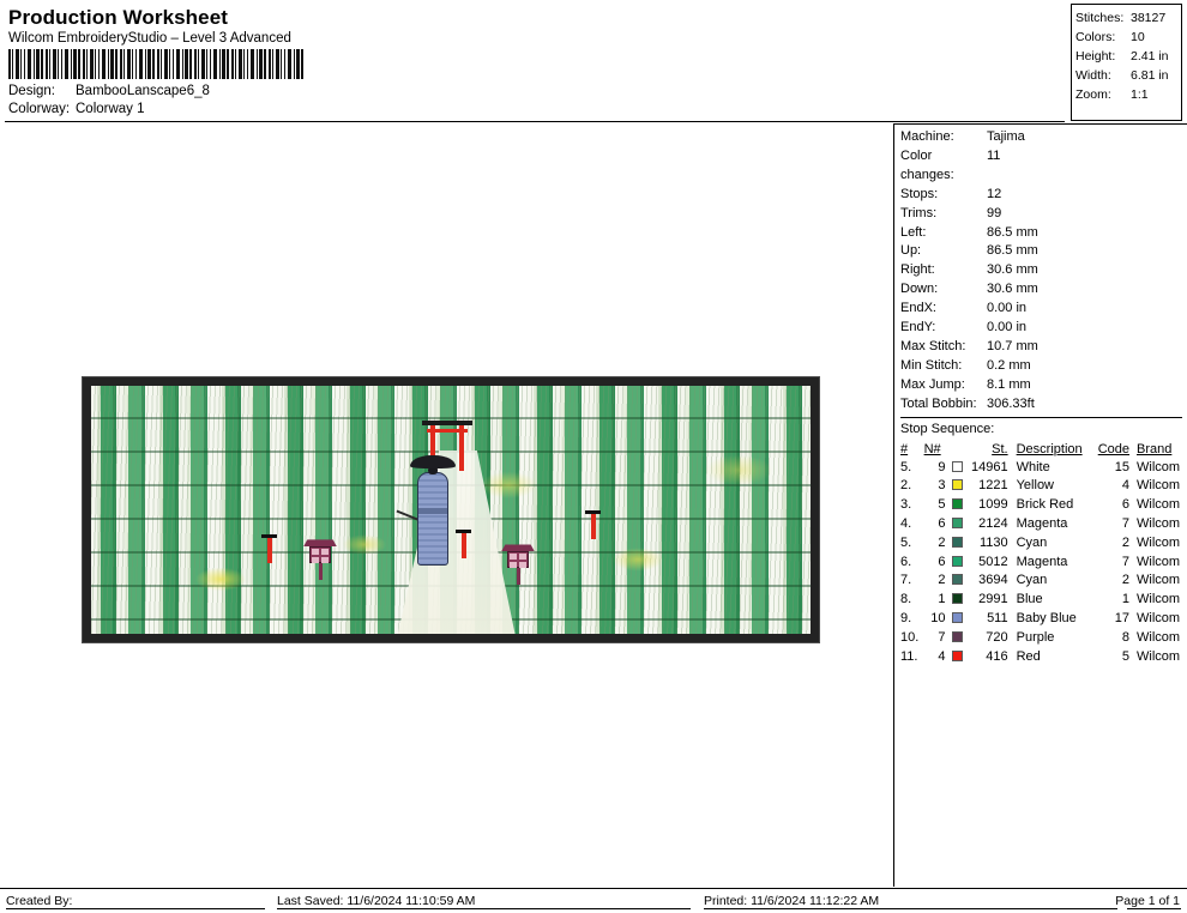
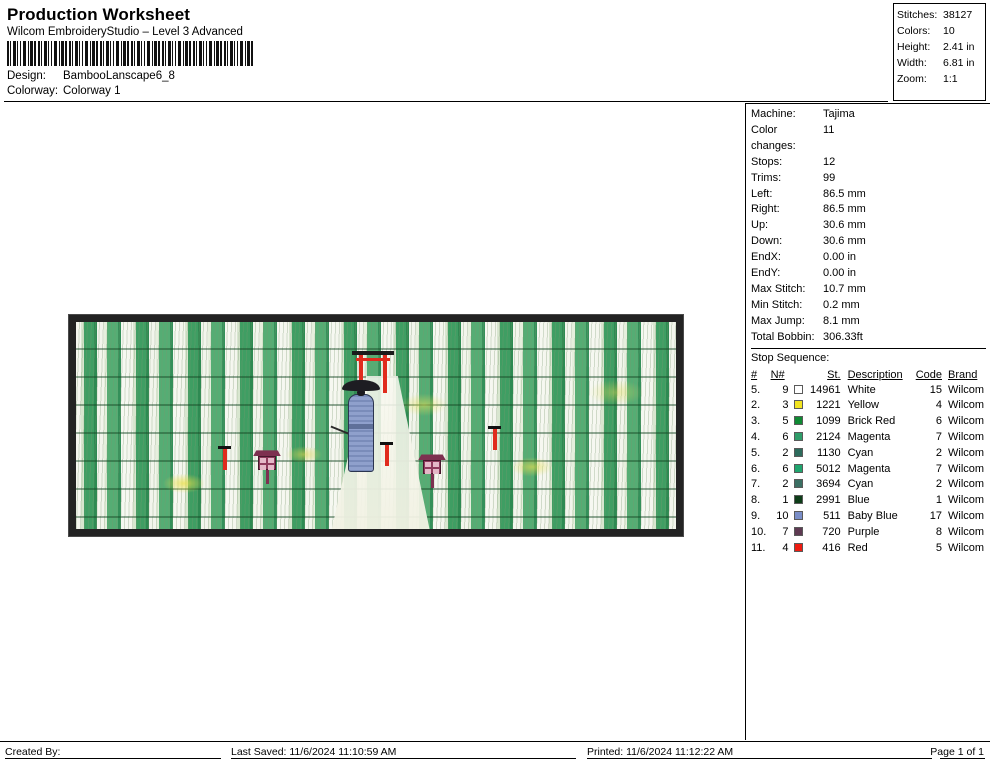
  Production Worksheet
  Wilcom EmbroideryStudio – Level 3 Advanced
  Design:
  BambooLanscape6_8
  Colorway:
  Colorway 1
  Stitches:
  38127
  Colors:
  10
  Height:
  2.41 in
  Width:
  6.81 in
  Zoom:
  1:1
  Machine:
  Tajima
  Color changes:
  11
  Stops:
  12
  Trims:
  99
  Left:
  86.5 mm
- Up:
+ Right:
  86.5 mm
- Right:
+ Up:
  30.6 mm
  Down:
  30.6 mm
  EndX:
  0.00 in
  EndY:
  0.00 in
  Max Stitch:
  10.7 mm
  Min Stitch:
  0.2 mm
  Max Jump:
  8.1 mm
  Total Bobbin:
  306.33ft
  Stop Sequence:
  #	N#		St.	Description	Code	Brand
  5.	9		14961	White	15	Wilcom
  2.	3		1221	Yellow	4	Wilcom
  3.	5		1099	Brick Red	6	Wilcom
  4.	6		2124	Magenta	7	Wilcom
  5.	2		1130	Cyan	2	Wilcom
  6.	6		5012	Magenta	7	Wilcom
  7.	2		3694	Cyan	2	Wilcom
  8.	1		2991	Blue	1	Wilcom
  9.	10		511	Baby Blue	17	Wilcom
  10.	7		720	Purple	8	Wilcom
  11.	4		416	Red	5	Wilcom
  Created By:
  Last Saved: 11/6/2024 11:10:59 AM
  Printed: 11/6/2024 11:12:22 AM
  Page 1 of 1
